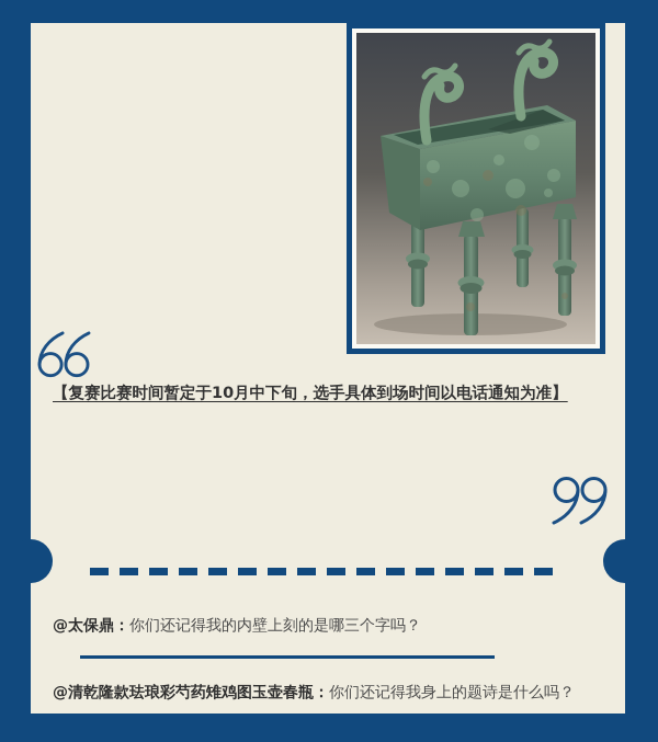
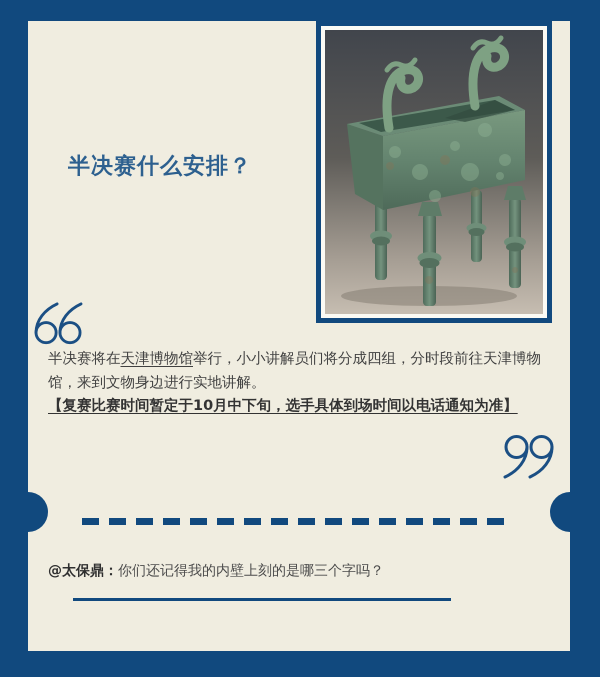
+ 半决赛什么安排？
+ 半决赛将在天津博物馆举行，小小讲解员们将分成四组，分时段前往天津博物馆，来到文物身边进行实地讲解。
  【复赛比赛时间暂定于10月中下旬，选手具体到场时间以电话通知为准】
  @太保鼎：你们还记得我的内壁上刻的是哪三个字吗？
- @清乾隆款珐琅彩芍药雉鸡图玉壶春瓶：你们还记得我身上的题诗是什么吗？
